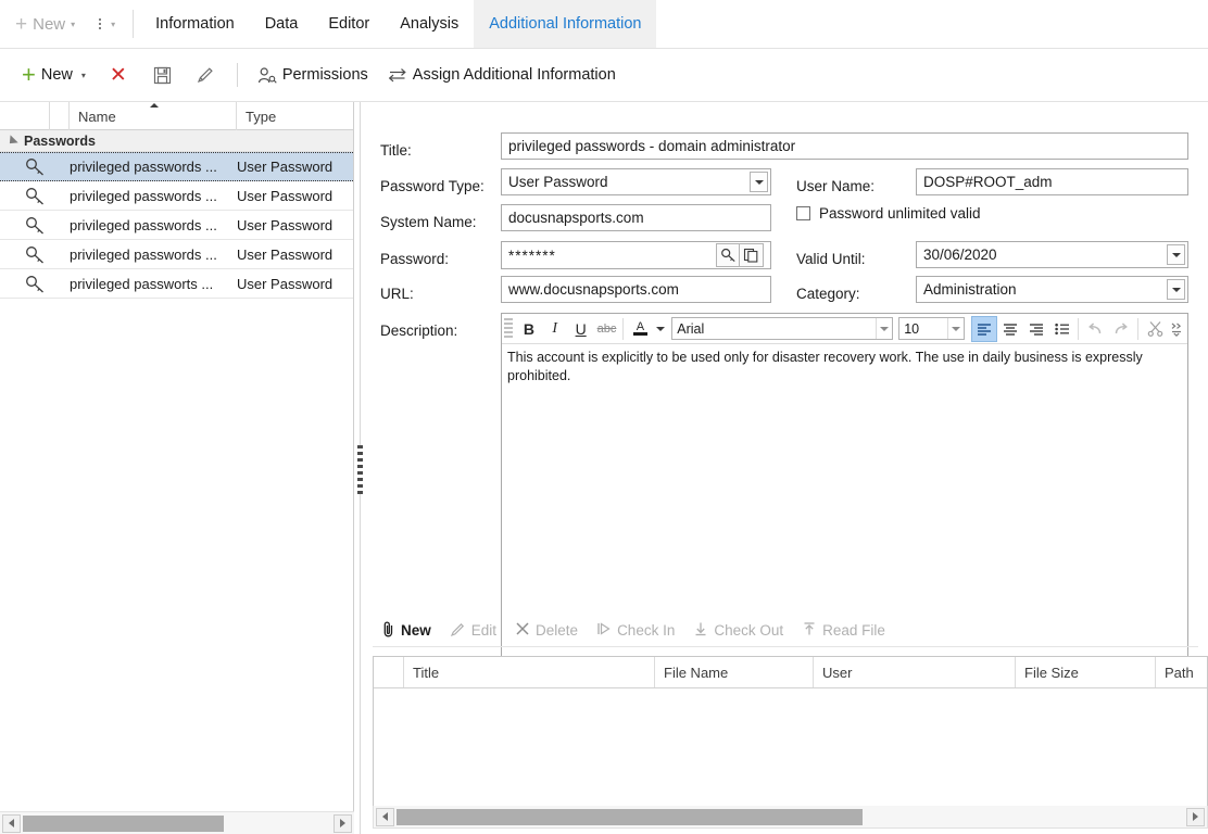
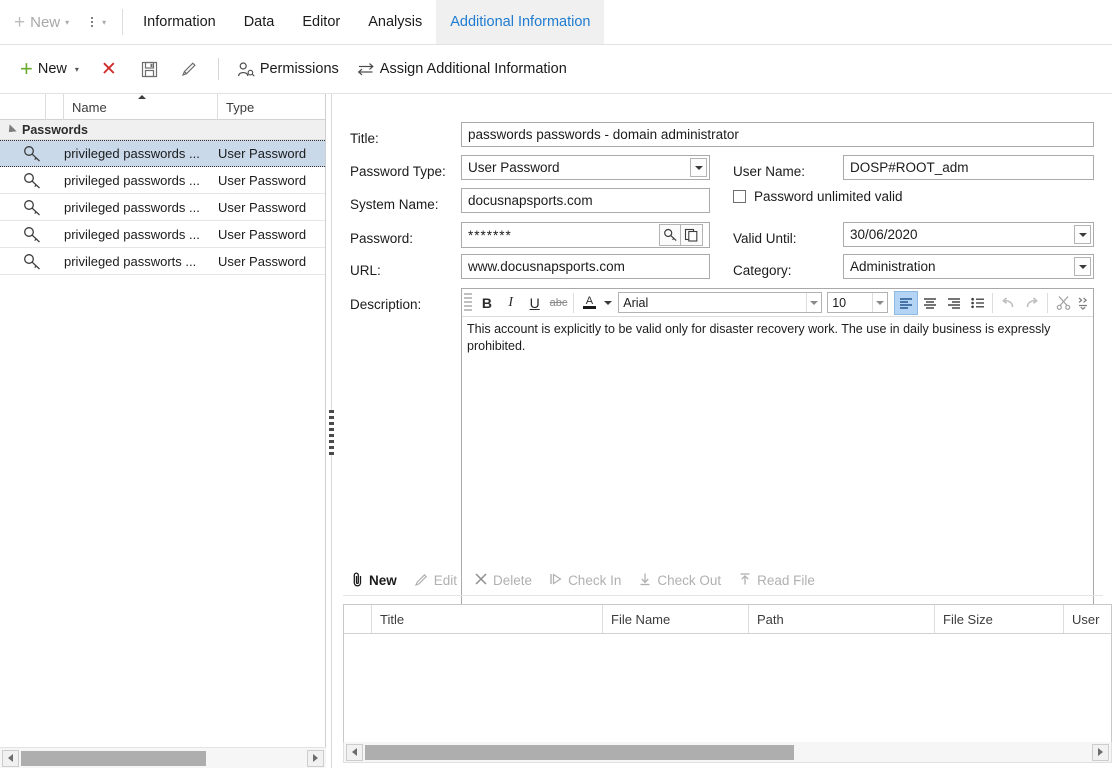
  +
  New
  ▾
  ▾
  Information
  Data
  Editor
  Analysis
  Additional Information
  +
  New
  ▾
  ✕
  Permissions
  Assign Additional Information
  Name
  Type
  Passwords
  privileged passwords ...
  User Password
  privileged passwords ...
  User Password
  privileged passwords ...
  User Password
  privileged passwords ...
  User Password
  privileged passworts ...
  User Password
  Title:
- privileged passwords - domain administrator
+ passwords passwords - domain administrator
  Password Type:
  User Password
  System Name:
  docusnapsports.com
  Password:
  *******
  URL:
  www.docusnapsports.com
  Description:
  User Name:
  DOSP#ROOT_adm
  Password unlimited valid
  Valid Until:
  30/06/2020
  Category:
  Administration
  B
  I
  U
  abc
  A
  Arial
  10
- This account is explicitly to be used only for disaster recovery work. The use in daily business is expressly prohibited.
+ This account is explicitly to be valid only for disaster recovery work. The use in daily business is expressly prohibited.
  New
  Edit
  Delete
  Check In
  Check Out
  Read File
  Title
  File Name
- User
+ Path
  File Size
- Path
+ User
